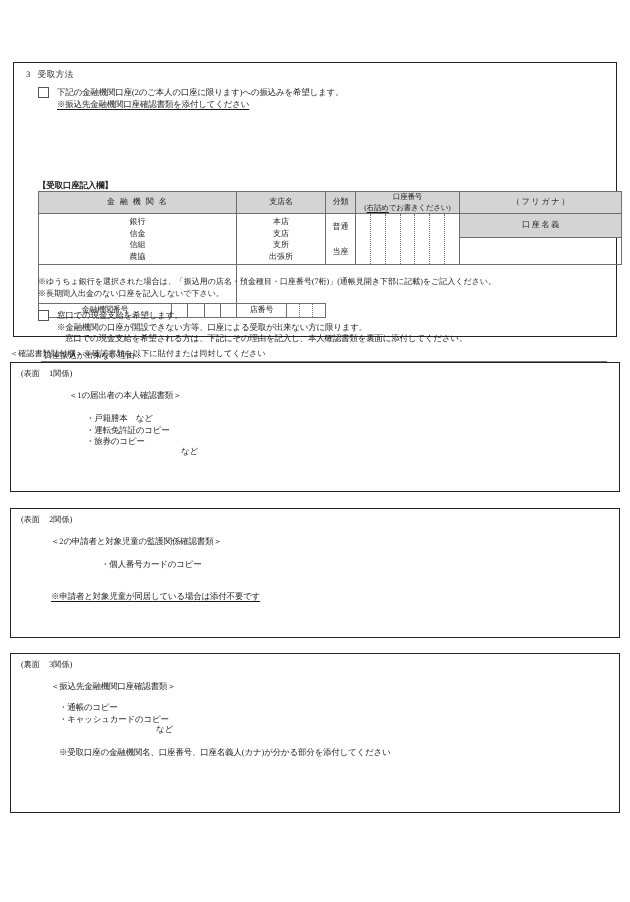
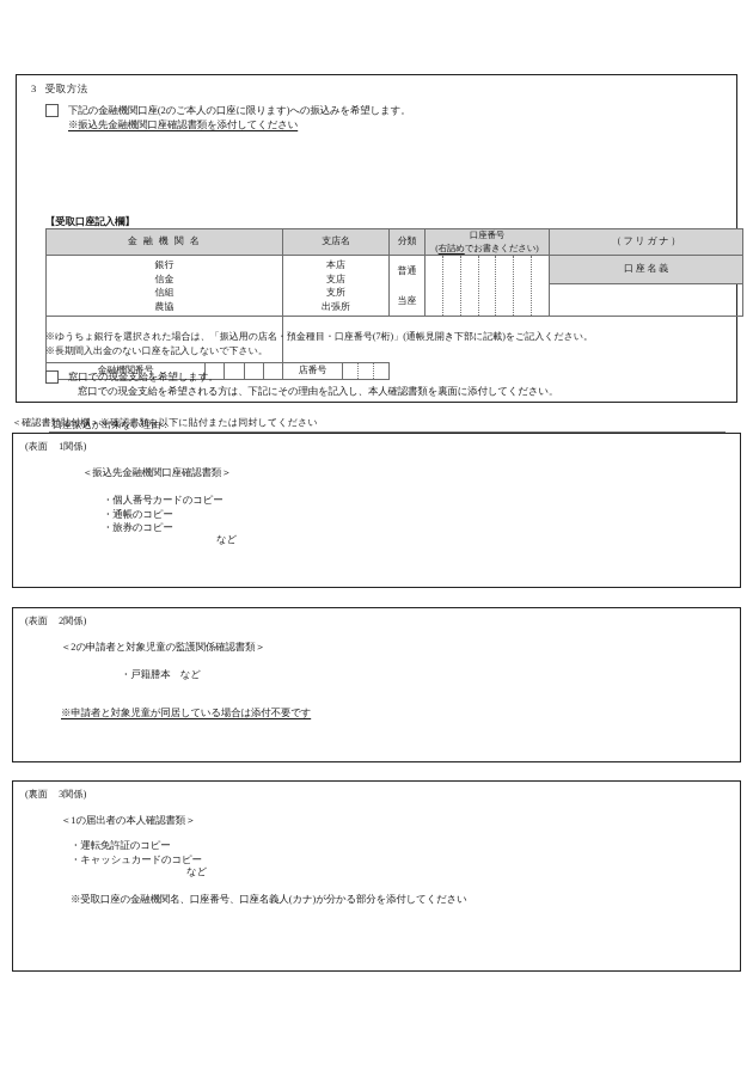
  3 受取方法
  下記の金融機関口座(2のご本人の口座に限ります)への振込みを希望します。
  ※振込先金融機関口座確認書類を添付してください
  【受取口座記入欄】
  金 融 機 関 名	支店名	分類	口座番号 (右詰めでお書きください)	（ フ リ ガ ナ ）
  銀行 信金 信組 農協	本店 支店 支所 出張所	普通 当座		口 座 名 義
  金融機関番号	店番号
  ※ゆうちょ銀行を選択された場合は、「振込用の店名・預金種目・口座番号(7桁)」(通帳見開き下部に記載)をご記入ください。
  ※長期間入出金のない口座を記入しないで下さい。
  窓口での現金支給を希望します。
- ※金融機関の口座が開設できない方等、口座による受取が出来ない方に限ります。
  窓口での現金支給を希望される方は、下記にその理由を記入し、本人確認書類を裏面に添付してください。
  口座振込が出来ない理由：
  ＜確認書類貼付欄＞※確認書類を以下に貼付または同封してください
  (表面 1関係)
- ＜1の届出者の本人確認書類＞
+ ＜振込先金融機関口座確認書類＞
- ・戸籍謄本 など
+ ・個人番号カードのコピー
- ・運転免許証のコピー
+ ・通帳のコピー
  ・旅券のコピー
  など
  (表面 2関係)
  ＜2の申請者と対象児童の監護関係確認書類＞
- ・個人番号カードのコピー
+ ・戸籍謄本 など
  ※申請者と対象児童が同居している場合は添付不要です
  (裏面 3関係)
- ＜振込先金融機関口座確認書類＞
+ ＜1の届出者の本人確認書類＞
- ・通帳のコピー
+ ・運転免許証のコピー
  ・キャッシュカードのコピー
  など
  ※受取口座の金融機関名、口座番号、口座名義人(カナ)が分かる部分を添付してください
